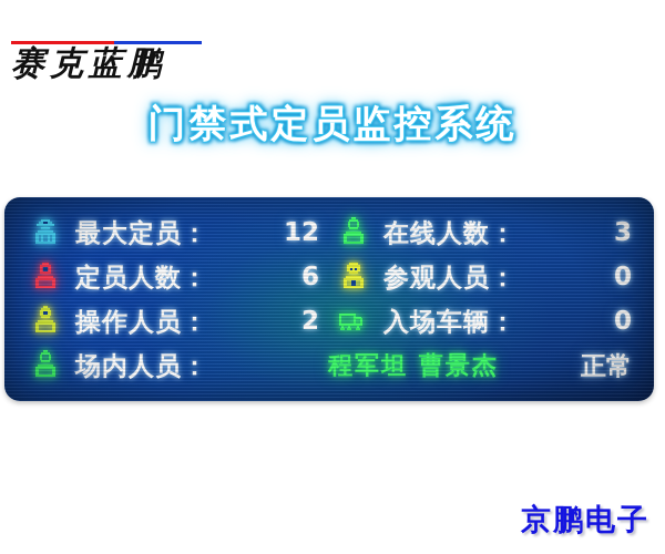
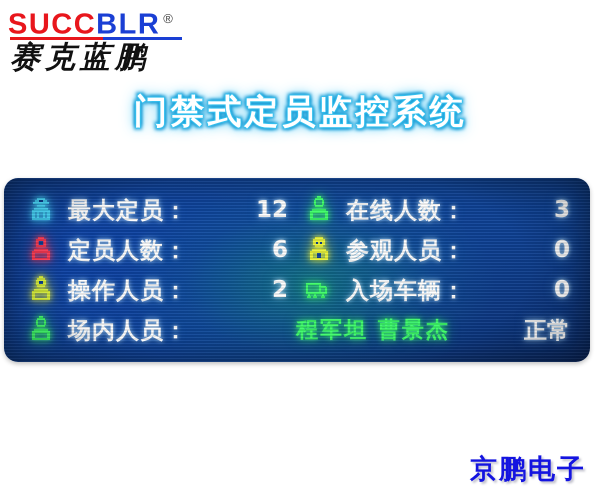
+ SUCCBLR ®
  赛克蓝鹏
  门禁式定员监控系统
  京鹏电子
